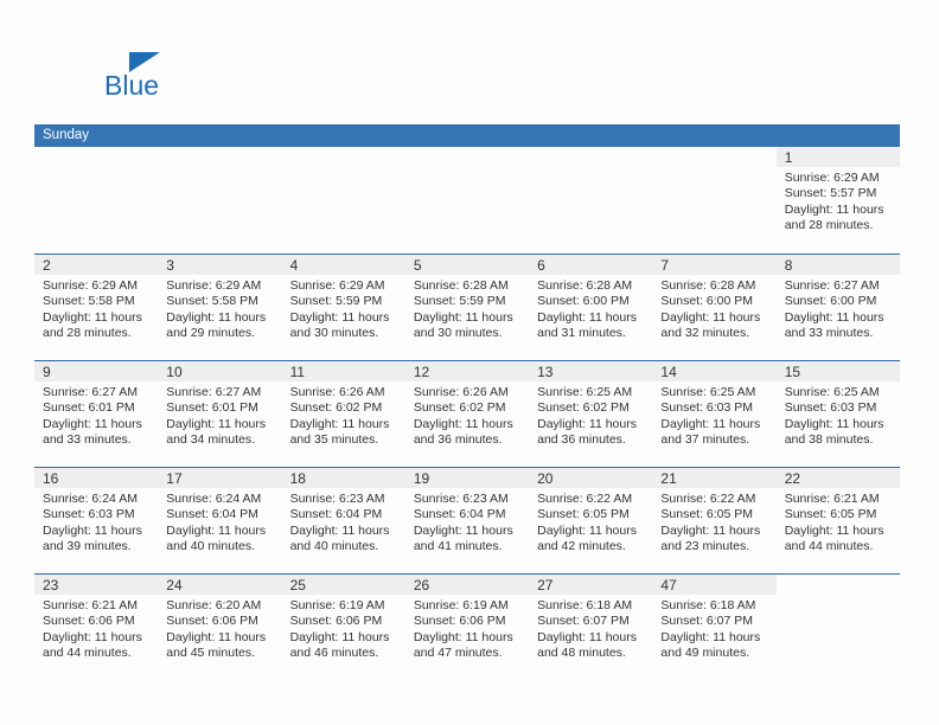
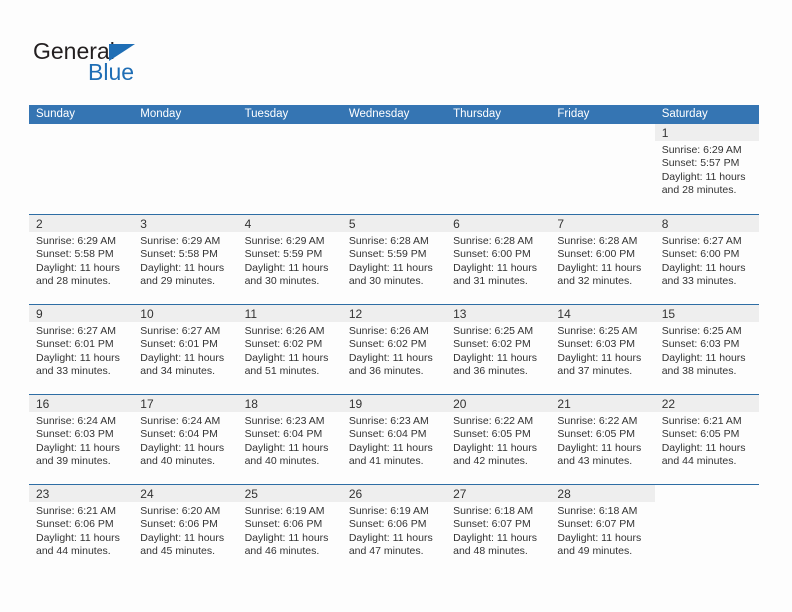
+ General
  Blue
  Sunday
+ Monday
+ Tuesday
+ Wednesday
+ Thursday
+ Friday
+ Saturday
  1
  Sunrise: 6:29 AM
  Sunset: 5:57 PM
  Daylight: 11 hours
  and 28 minutes.
  2
  Sunrise: 6:29 AM
  Sunset: 5:58 PM
  Daylight: 11 hours
  and 28 minutes.
  3
  Sunrise: 6:29 AM
  Sunset: 5:58 PM
  Daylight: 11 hours
  and 29 minutes.
  4
  Sunrise: 6:29 AM
  Sunset: 5:59 PM
  Daylight: 11 hours
  and 30 minutes.
  5
  Sunrise: 6:28 AM
  Sunset: 5:59 PM
  Daylight: 11 hours
  and 30 minutes.
  6
  Sunrise: 6:28 AM
  Sunset: 6:00 PM
  Daylight: 11 hours
  and 31 minutes.
  7
  Sunrise: 6:28 AM
  Sunset: 6:00 PM
  Daylight: 11 hours
  and 32 minutes.
  8
  Sunrise: 6:27 AM
  Sunset: 6:00 PM
  Daylight: 11 hours
  and 33 minutes.
  9
  Sunrise: 6:27 AM
  Sunset: 6:01 PM
  Daylight: 11 hours
  and 33 minutes.
  10
  Sunrise: 6:27 AM
  Sunset: 6:01 PM
  Daylight: 11 hours
  and 34 minutes.
  11
  Sunrise: 6:26 AM
  Sunset: 6:02 PM
  Daylight: 11 hours
- and 35 minutes.
+ and 51 minutes.
  12
  Sunrise: 6:26 AM
  Sunset: 6:02 PM
  Daylight: 11 hours
  and 36 minutes.
  13
  Sunrise: 6:25 AM
  Sunset: 6:02 PM
  Daylight: 11 hours
  and 36 minutes.
  14
  Sunrise: 6:25 AM
  Sunset: 6:03 PM
  Daylight: 11 hours
  and 37 minutes.
  15
  Sunrise: 6:25 AM
  Sunset: 6:03 PM
  Daylight: 11 hours
  and 38 minutes.
  16
  Sunrise: 6:24 AM
  Sunset: 6:03 PM
  Daylight: 11 hours
  and 39 minutes.
  17
  Sunrise: 6:24 AM
  Sunset: 6:04 PM
  Daylight: 11 hours
  and 40 minutes.
  18
  Sunrise: 6:23 AM
  Sunset: 6:04 PM
  Daylight: 11 hours
  and 40 minutes.
  19
  Sunrise: 6:23 AM
  Sunset: 6:04 PM
  Daylight: 11 hours
  and 41 minutes.
  20
  Sunrise: 6:22 AM
  Sunset: 6:05 PM
  Daylight: 11 hours
  and 42 minutes.
  21
  Sunrise: 6:22 AM
  Sunset: 6:05 PM
  Daylight: 11 hours
- and 23 minutes.
+ and 43 minutes.
  22
  Sunrise: 6:21 AM
  Sunset: 6:05 PM
  Daylight: 11 hours
  and 44 minutes.
  23
  Sunrise: 6:21 AM
  Sunset: 6:06 PM
  Daylight: 11 hours
  and 44 minutes.
  24
  Sunrise: 6:20 AM
  Sunset: 6:06 PM
  Daylight: 11 hours
  and 45 minutes.
  25
  Sunrise: 6:19 AM
  Sunset: 6:06 PM
  Daylight: 11 hours
  and 46 minutes.
  26
  Sunrise: 6:19 AM
  Sunset: 6:06 PM
  Daylight: 11 hours
  and 47 minutes.
  27
  Sunrise: 6:18 AM
  Sunset: 6:07 PM
  Daylight: 11 hours
  and 48 minutes.
- 47
+ 28
  Sunrise: 6:18 AM
  Sunset: 6:07 PM
  Daylight: 11 hours
  and 49 minutes.
